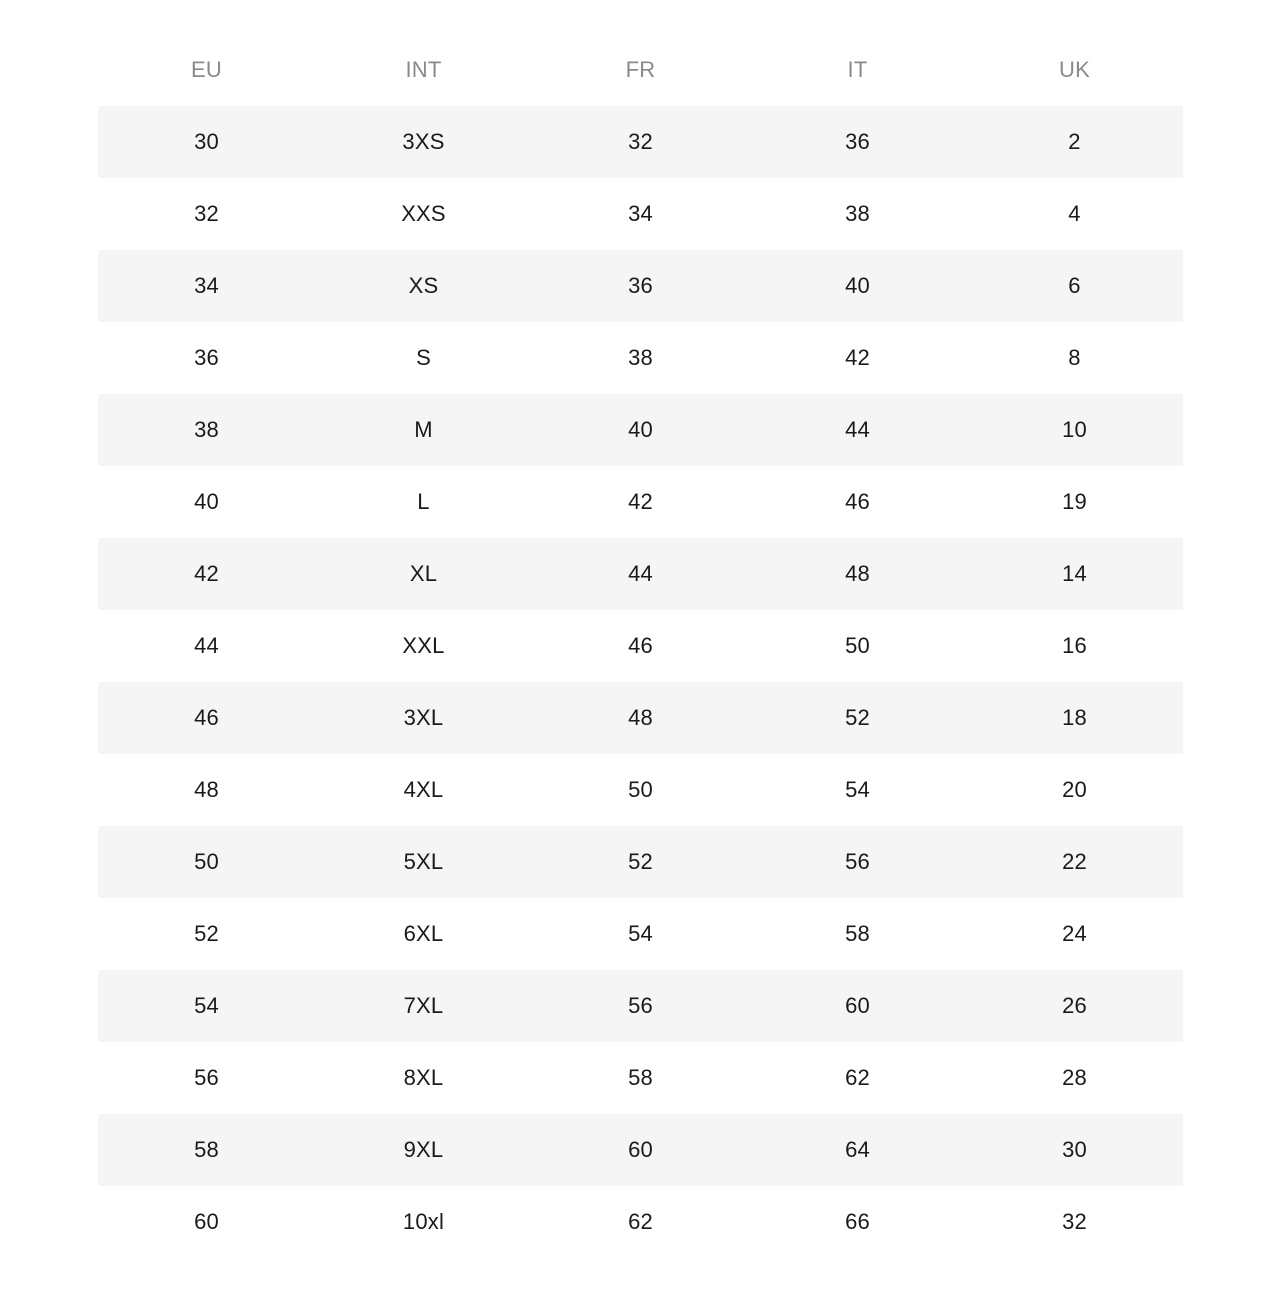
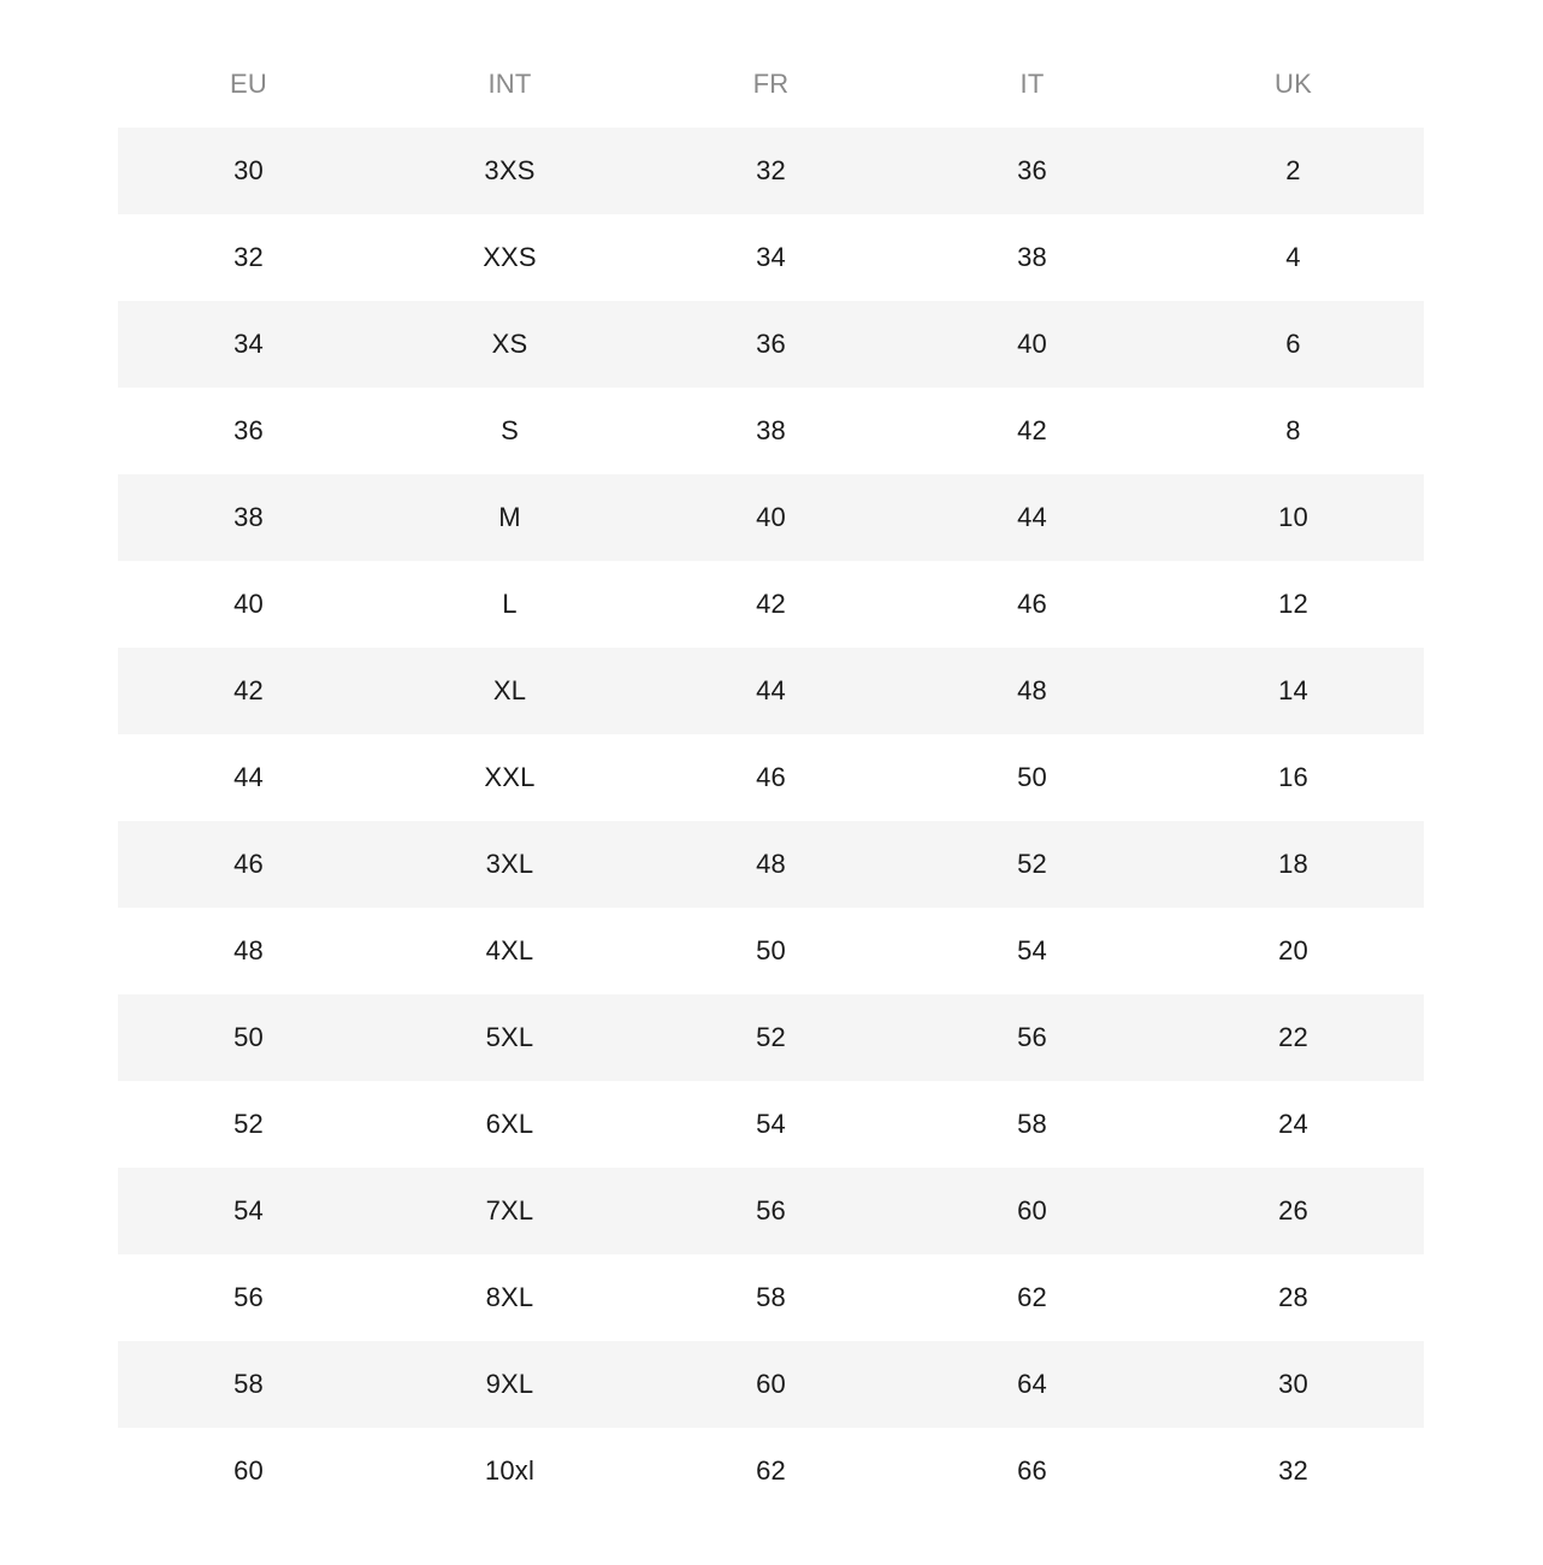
  EU	INT	FR	IT	UK
  30	3XS	32	36	2
  32	XXS	34	38	4
  34	XS	36	40	6
  36	S	38	42	8
  38	M	40	44	10
- 40	L	42	46	19
+ 40	L	42	46	12
  42	XL	44	48	14
  44	XXL	46	50	16
  46	3XL	48	52	18
  48	4XL	50	54	20
  50	5XL	52	56	22
  52	6XL	54	58	24
  54	7XL	56	60	26
  56	8XL	58	62	28
  58	9XL	60	64	30
  60	10xl	62	66	32
